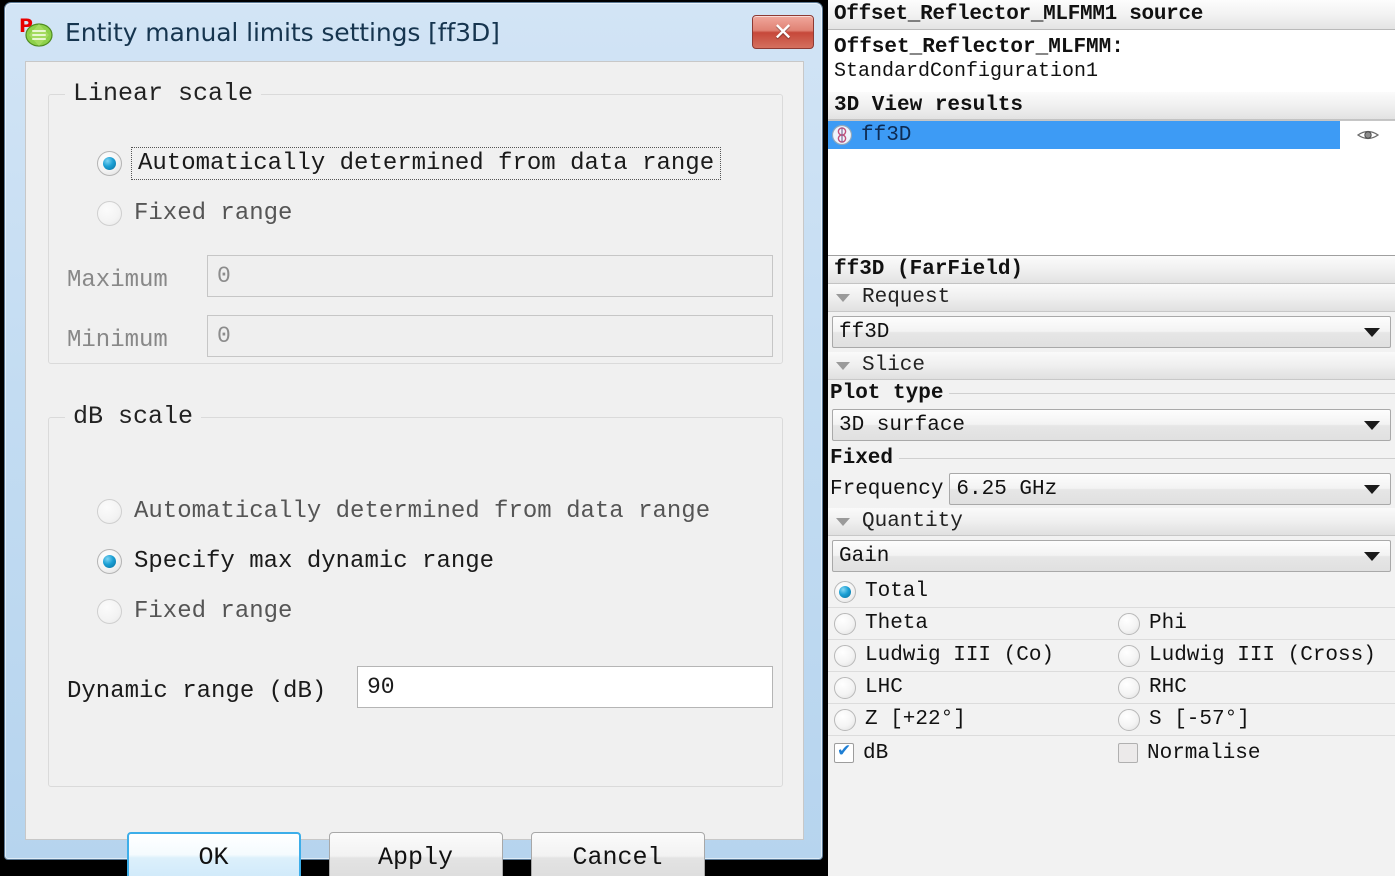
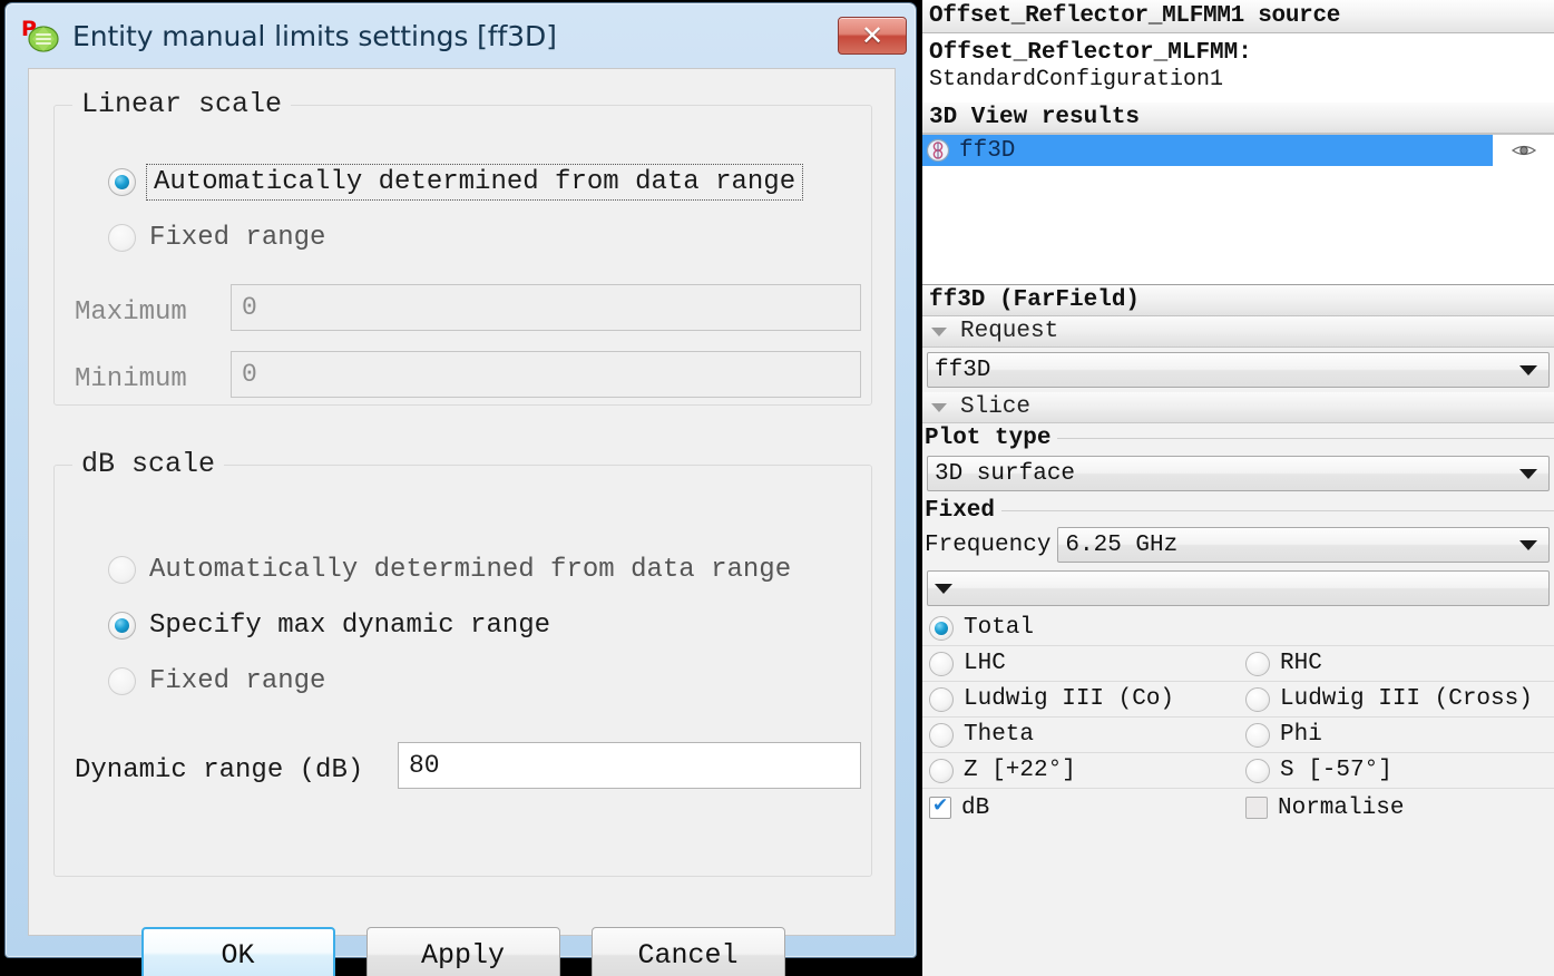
  P
  Entity manual limits settings [ff3D]
  ✕
  Linear scale
  Automatically determined from data range
  Fixed range
  Maximum
  0
  Minimum
  0
  dB scale
  Automatically determined from data range
  Specify max dynamic range
  Fixed range
  Dynamic range (dB)
- 90
+ 80
  OK
  Apply
  Cancel
  Offset_Reflector_MLFMM1 source
  Offset_Reflector_MLFMM:
  StandardConfiguration1
  3D View results
  ff3D
  ff3D (FarField)
  Request
  ff3D
  Slice
  Plot type
  3D surface
  Fixed
  Frequency
  6.25 GHz
- Quantity
- Gain
  Total
- Theta
+ LHC
- Phi
+ RHC
  Ludwig III (Co)
  Ludwig III (Cross)
- LHC
+ Theta
- RHC
+ Phi
  Z [+22°]
  S [-57°]
  dB
  Normalise
